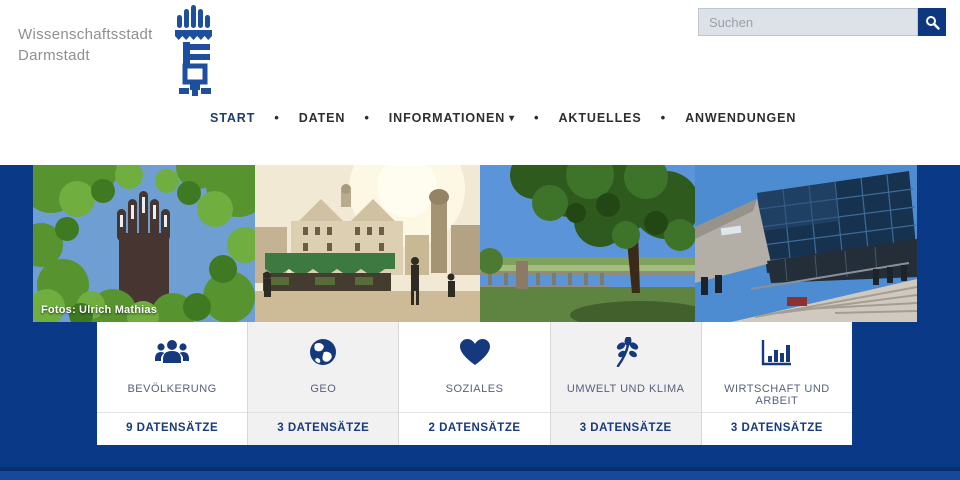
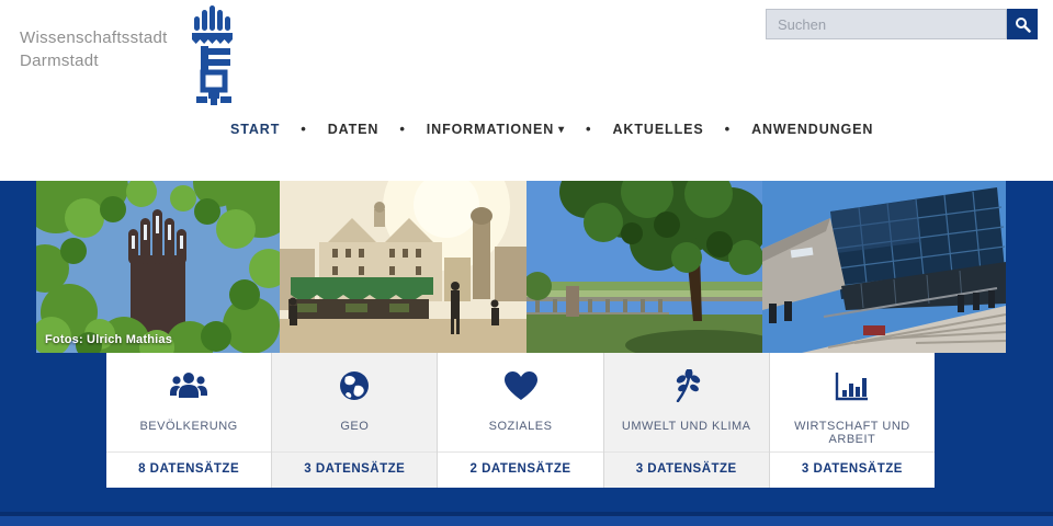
  Wissenschaftsstadt
  Darmstadt
  Suchen
  START
  •
  DATEN
  •
  INFORMATIONEN
  ▾
  •
  AKTUELLES
  •
  ANWENDUNGEN
  Fotos: Ulrich Mathias
  BEVÖLKERUNG
- 9 DATENSÄTZE
+ 8 DATENSÄTZE
  GEO
  3 DATENSÄTZE
  SOZIALES
  2 DATENSÄTZE
  UMWELT UND KLIMA
  3 DATENSÄTZE
  WIRTSCHAFT UND ARBEIT
  3 DATENSÄTZE
